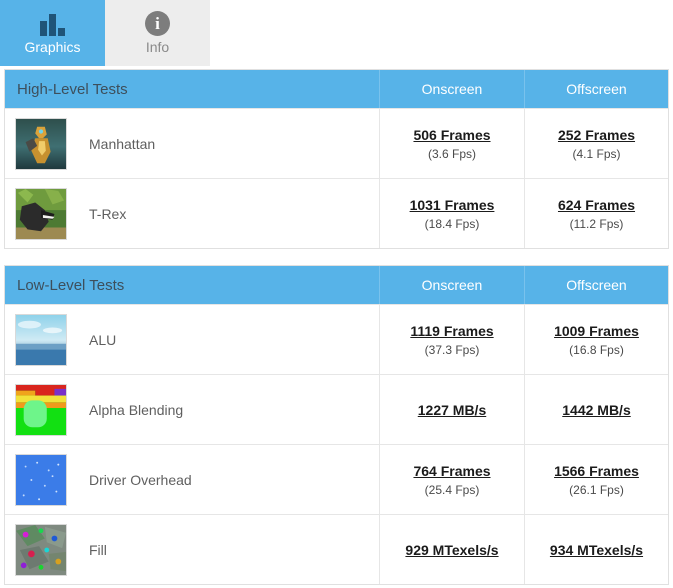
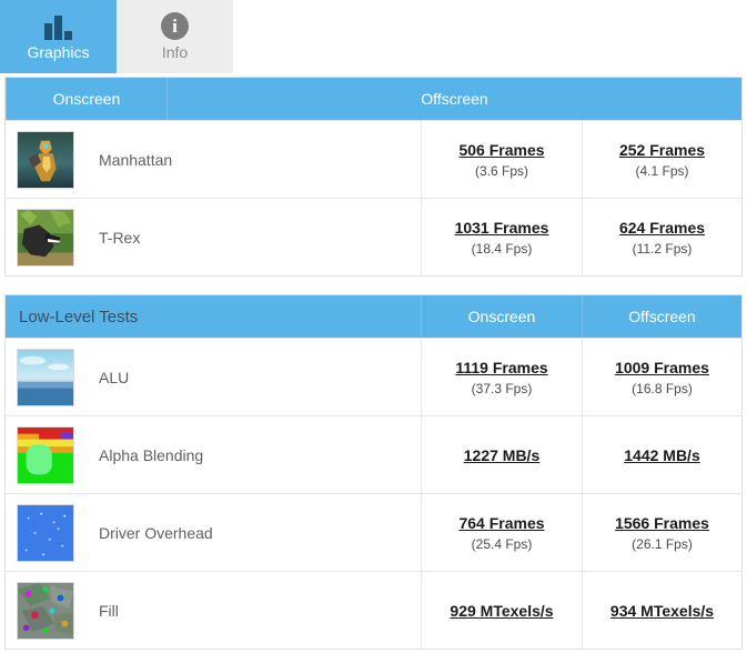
  Graphics
  i
  Info
- High-Level Tests
  Onscreen
  Offscreen
  Manhattan
  506 Frames
  (3.6 Fps)
  252 Frames
  (4.1 Fps)
  T-Rex
  1031 Frames
  (18.4 Fps)
  624 Frames
  (11.2 Fps)
  Low-Level Tests
  Onscreen
  Offscreen
  ALU
  1119 Frames
  (37.3 Fps)
  1009 Frames
  (16.8 Fps)
  Alpha Blending
  1227 MB/s
  1442 MB/s
  Driver Overhead
  764 Frames
  (25.4 Fps)
  1566 Frames
  (26.1 Fps)
  Fill
  929 MTexels/s
  934 MTexels/s
